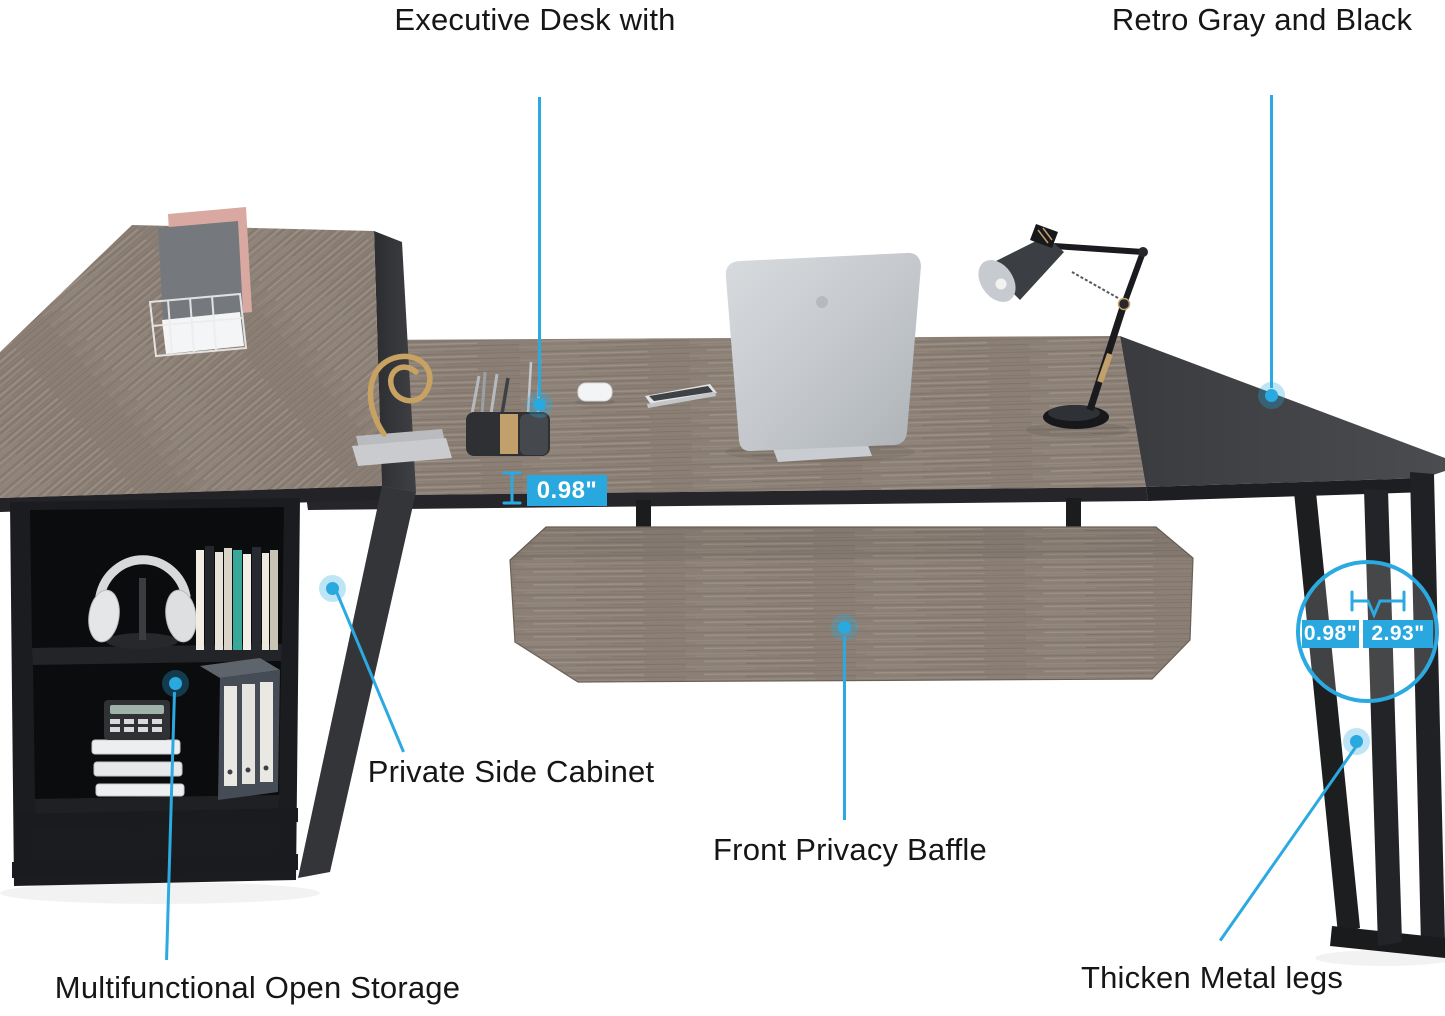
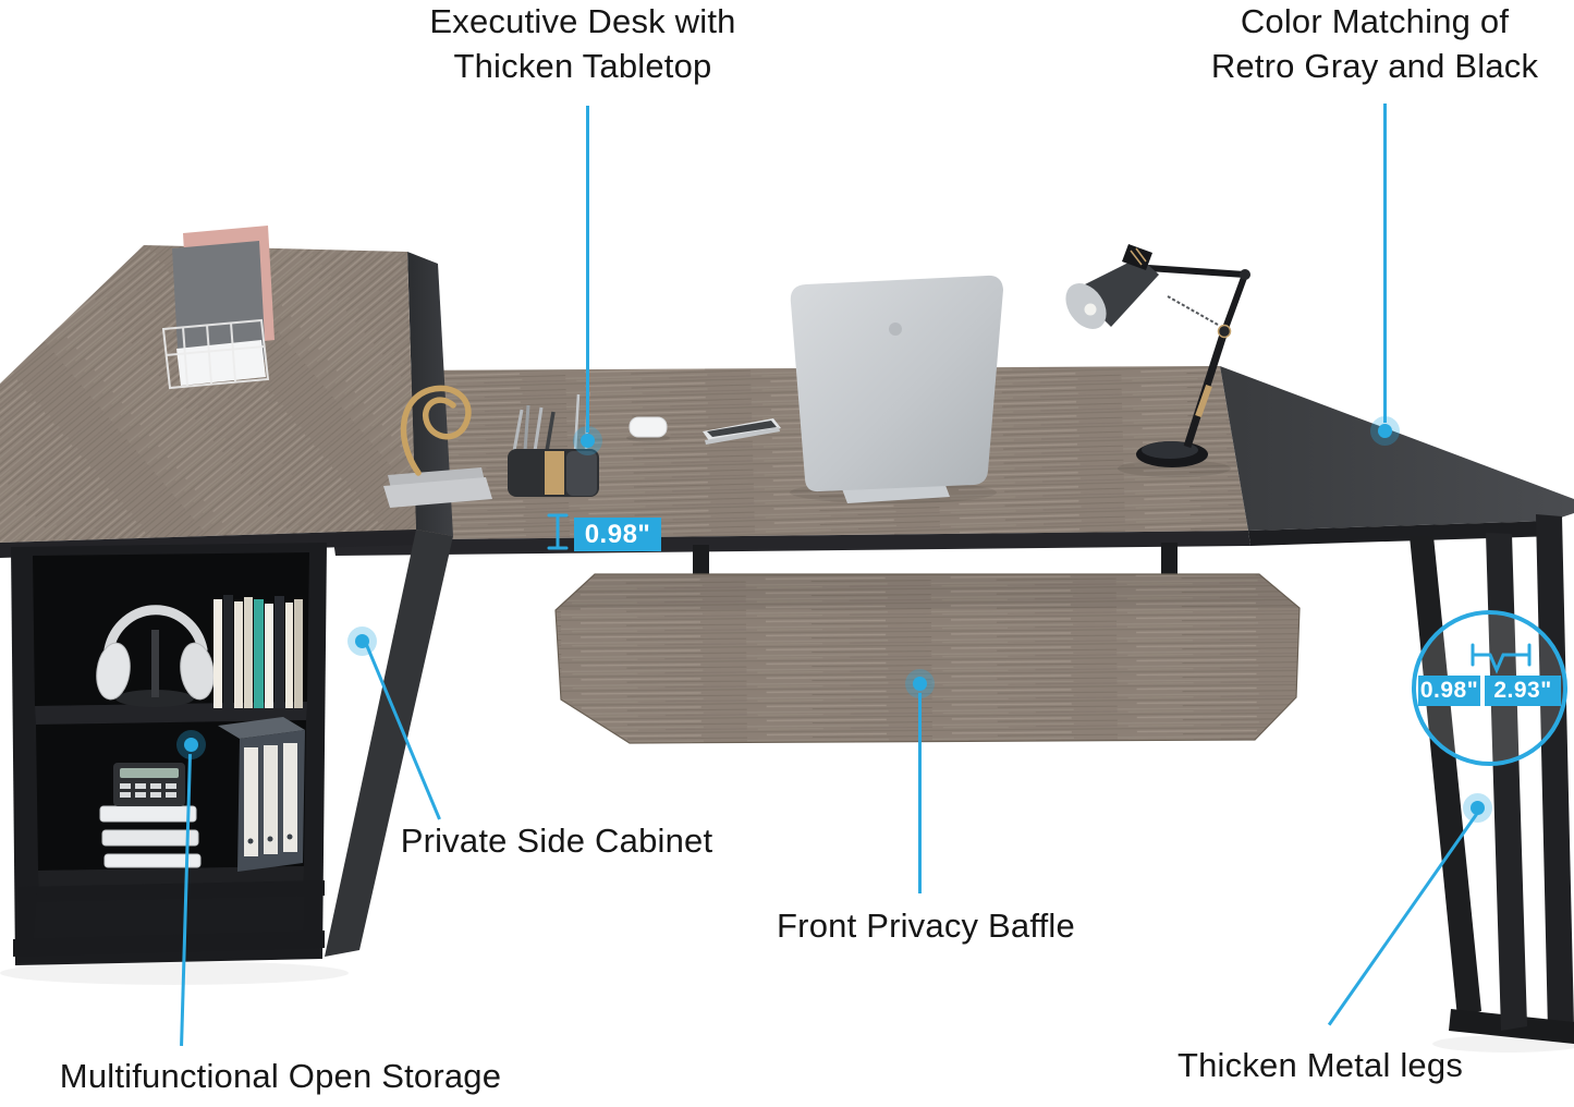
  Executive Desk with
+ Thicken Tabletop
+ Color Matching of
  Retro Gray and Black
  Private Side Cabinet
  Front Privacy Baffle
  Multifunctional Open Storage
  Thicken Metal legs
  0.98"
  0.98"
  2.93"
